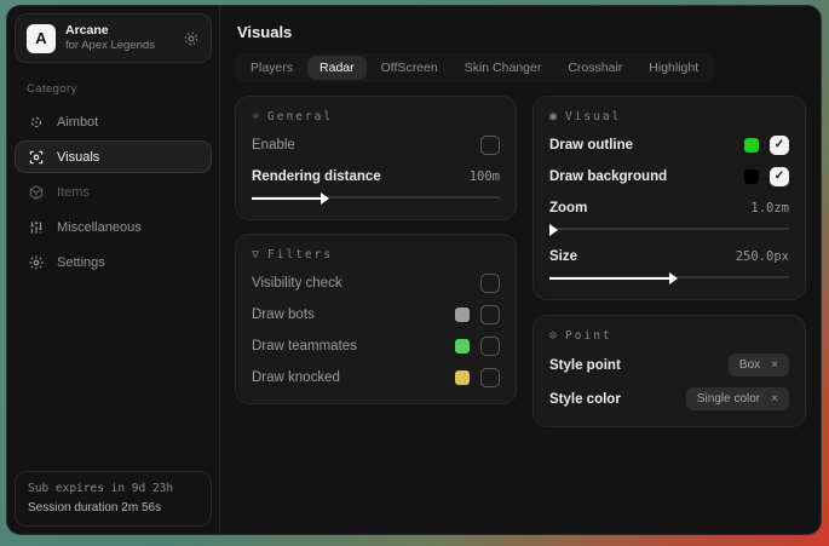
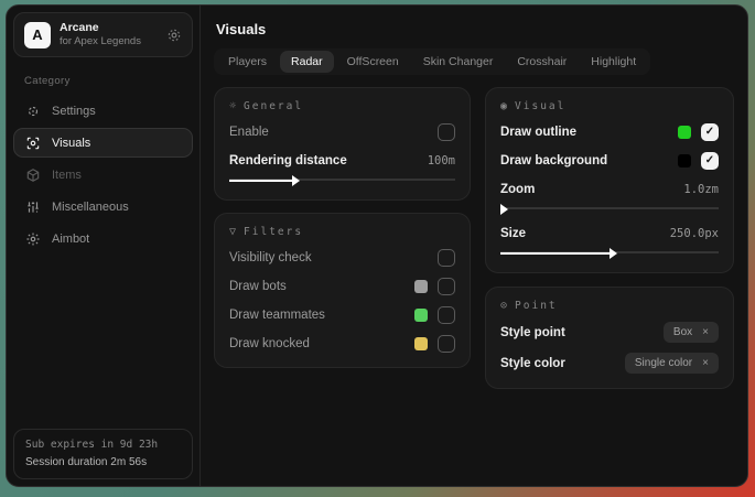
  A
  Arcane
  for Apex Legends
  Category
- Aimbot
+ Settings
  Visuals
  Items
  Miscellaneous
- Settings
+ Aimbot
  Sub expires in 9d 23h
  Session duration 2m 56s
  Visuals
  Players
  Radar
  OffScreen
  Skin Changer
  Crosshair
  Highlight
  ☼
  General
  Enable
  Rendering distance
  100m
  ▽
  Filters
  Visibility check
  Draw bots
  Draw teammates
  Draw knocked
  ◉
  Visual
  Draw outline
  ✓
  Draw background
  ✓
  Zoom
  1.0zm
  Size
  250.0px
  ⊙
  Point
  Style point
  Box
  ×
  Style color
  Single color
  ×
